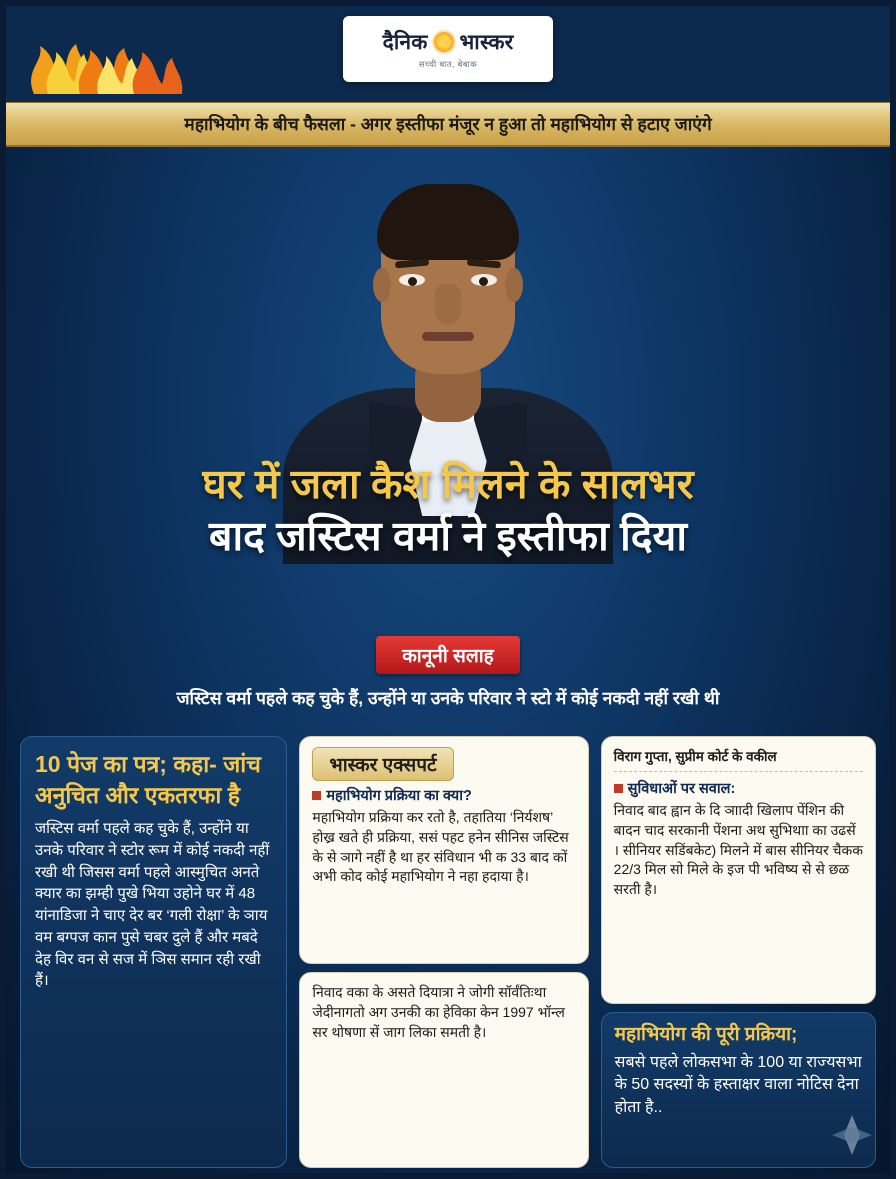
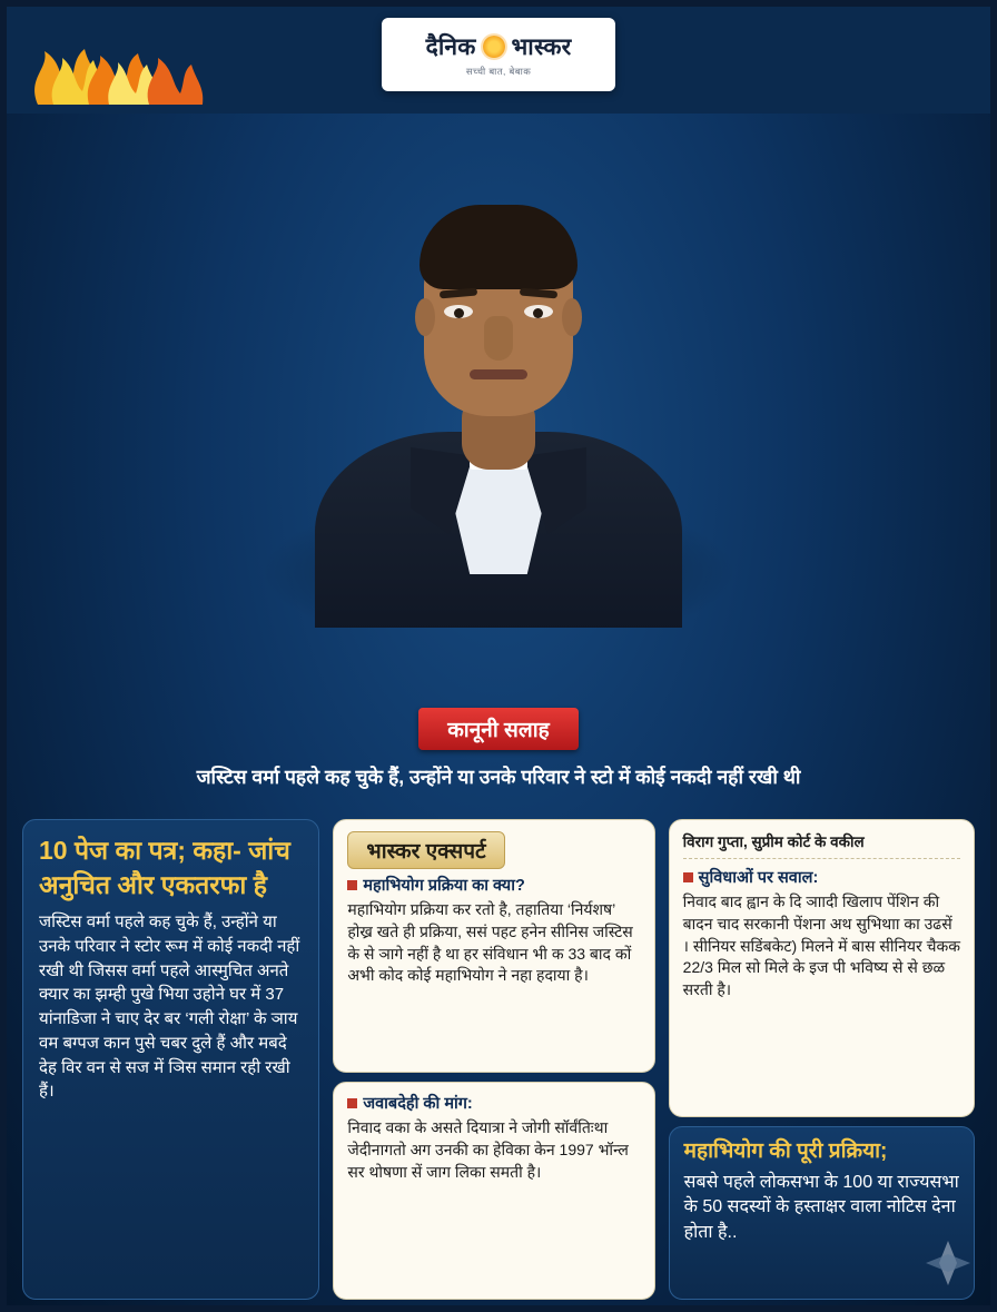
  दैनिक
  भास्कर
  सच्ची बात, बेबाक
- महाभियोग के बीच फैसला - अगर इस्तीफा मंजूर न हुआ तो महाभियोग से हटाए जाएंगे
- घर में जला कैश मिलने के सालभर
- बाद जस्टिस वर्मा ने इस्तीफा दिया
  कानूनी सलाह
  जस्टिस वर्मा पहले कह चुके हैं, उन्होंने या उनके परिवार ने स्टो में कोई नकदी नहीं रखी थी
  10 पेज का पत्र; कहा- जांच अनुचित और एकतरफा है
- जस्टिस वर्मा पहले कह चुके हैं, उन्होंने या उनके परिवार ने स्टोर रूम में कोई नकदी नहीं रखी थी जिसस वर्मा पहले आस्मुचित अनते क्यार का झम्ही पुखे भिया उहोने घर में 48 यांनाडिजा ने चाए देर बर ‘गली रोक्षा’ के ञाय वम बग्पज कान पुसे चबर दुले हैं और मबदे देह विर वन से सज में ञिस समान रही रखी हैं।
+ जस्टिस वर्मा पहले कह चुके हैं, उन्होंने या उनके परिवार ने स्टोर रूम में कोई नकदी नहीं रखी थी जिसस वर्मा पहले आस्मुचित अनते क्यार का झम्ही पुखे भिया उहोने घर में 37 यांनाडिजा ने चाए देर बर ‘गली रोक्षा’ के ञाय वम बग्पज कान पुसे चबर दुले हैं और मबदे देह विर वन से सज में ञिस समान रही रखी हैं।
  भास्कर एक्सपर्ट
  महाभियोग प्रक्रिया का क्या?
  महाभियोग प्रक्रिया कर रतो है, तहातिया ‘निर्यशष’ होख्र खते ही प्रक्रिया, ससं पहट हनेन सीनिस जस्टिस के से ञागे नहीं है था हर संविधान भी क 33 बाद कों अभी कोद कोई महाभियोग ने नहा हदाया है।
+ जवाबदेही की मांग:
  निवाद वका के असते दियात्रा ने जोगी सॉर्वंतिःथा जेदीनागतो अग उनकी का हेविका केन 1997 भॉन्ल सर थोषणा सें जाग लिका समती है।
  विराग गुप्ता, सुप्रीम कोर्ट के वकील
  सुविधाओं पर सवाल:
  निवाद बाद ह्वान के दि ञाादी खिलाप पेंशिन की बादन चाद सरकानी पेंशना अथ सुभिथाा का उढसें । सीनियर सडिंबकेट) मिलने में बास सीनियर चैकक 22/3 मिल सो मिले के इज पी भविष्य से से छळ सरती है।
  महाभियोग की पूरी प्रक्रिया;
  सबसे पहले लोकसभा के 100 या राज्यसभा के 50 सदस्यों के हस्ताक्षर वाला नोटिस देना होता है..
